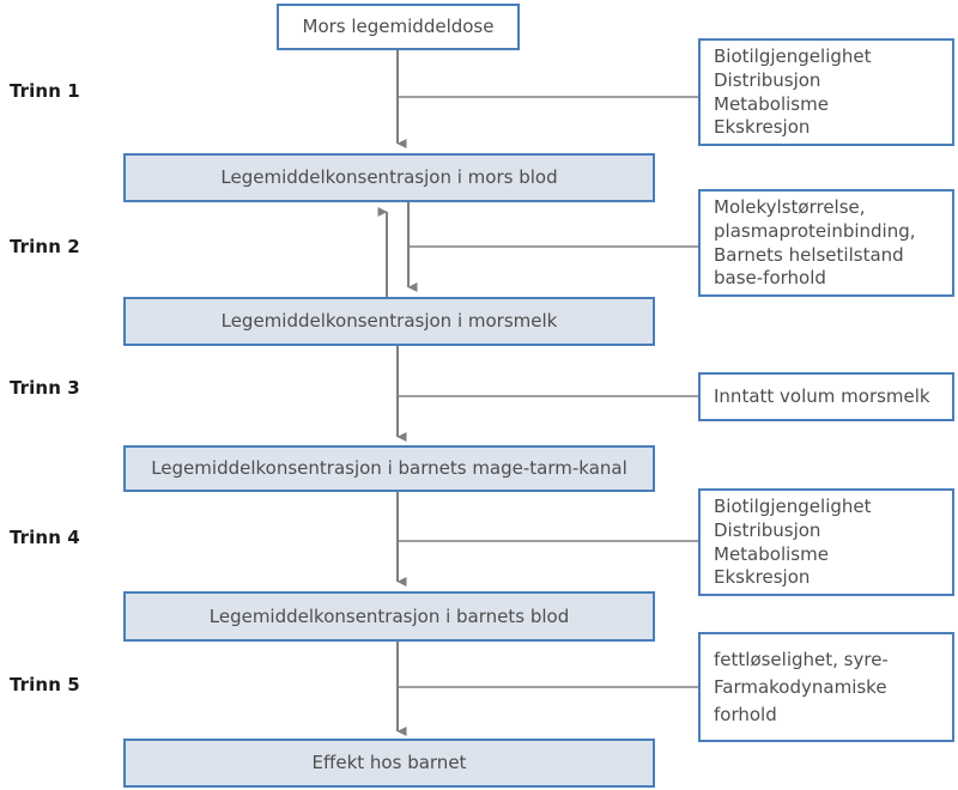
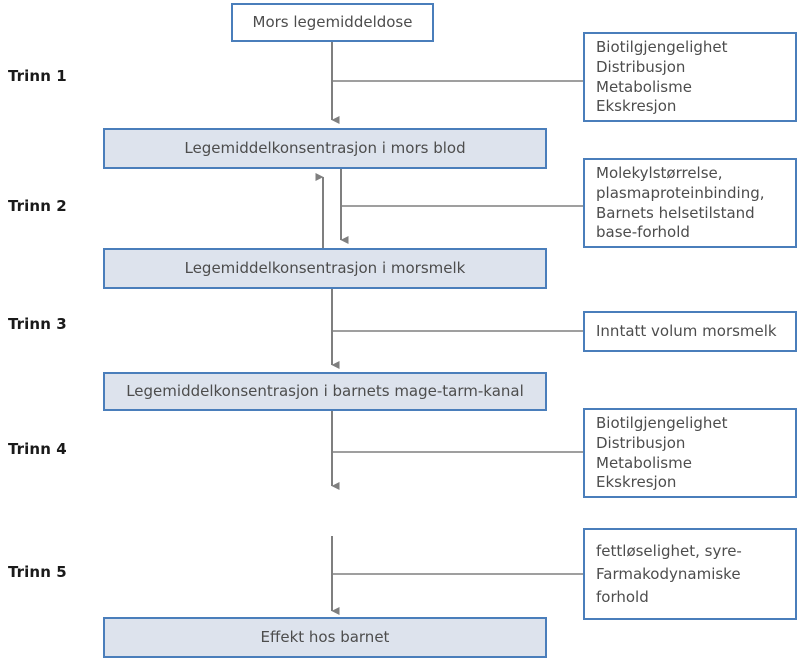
  Trinn 1
  Trinn 2
  Trinn 3
  Trinn 4
  Trinn 5
  Mors legemiddeldose
  Legemiddelkonsentrasjon i mors blod
  Legemiddelkonsentrasjon i morsmelk
  Legemiddelkonsentrasjon i barnets mage-tarm-kanal
- Legemiddelkonsentrasjon i barnets blod
  Effekt hos barnet
  Biotilgjengelighet
  Distribusjon
  Metabolisme
  Ekskresjon
  Molekylstørrelse,
  plasmaproteinbinding,
  Barnets helsetilstand
  base-forhold
  Inntatt volum morsmelk
  Biotilgjengelighet
  Distribusjon
  Metabolisme
  Ekskresjon
  fettløselighet, syre-
  Farmakodynamiske
  forhold
